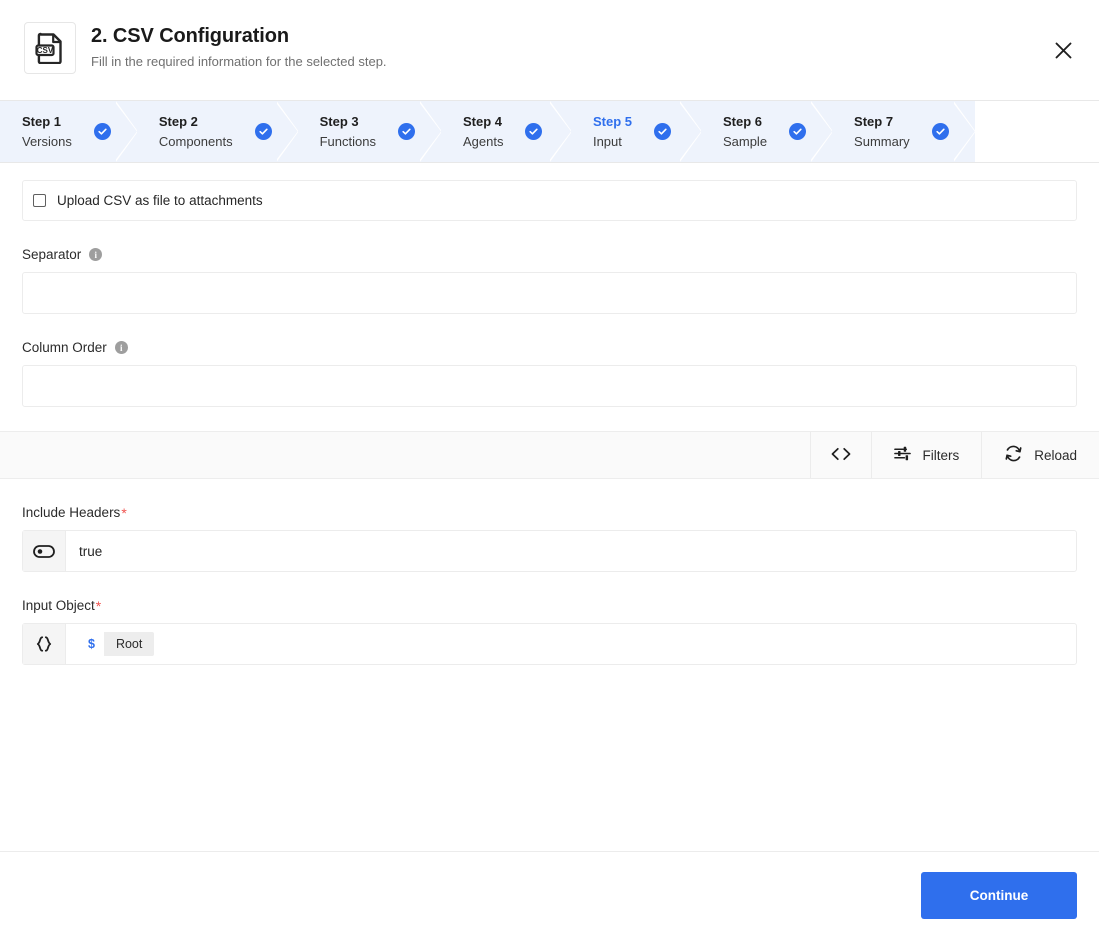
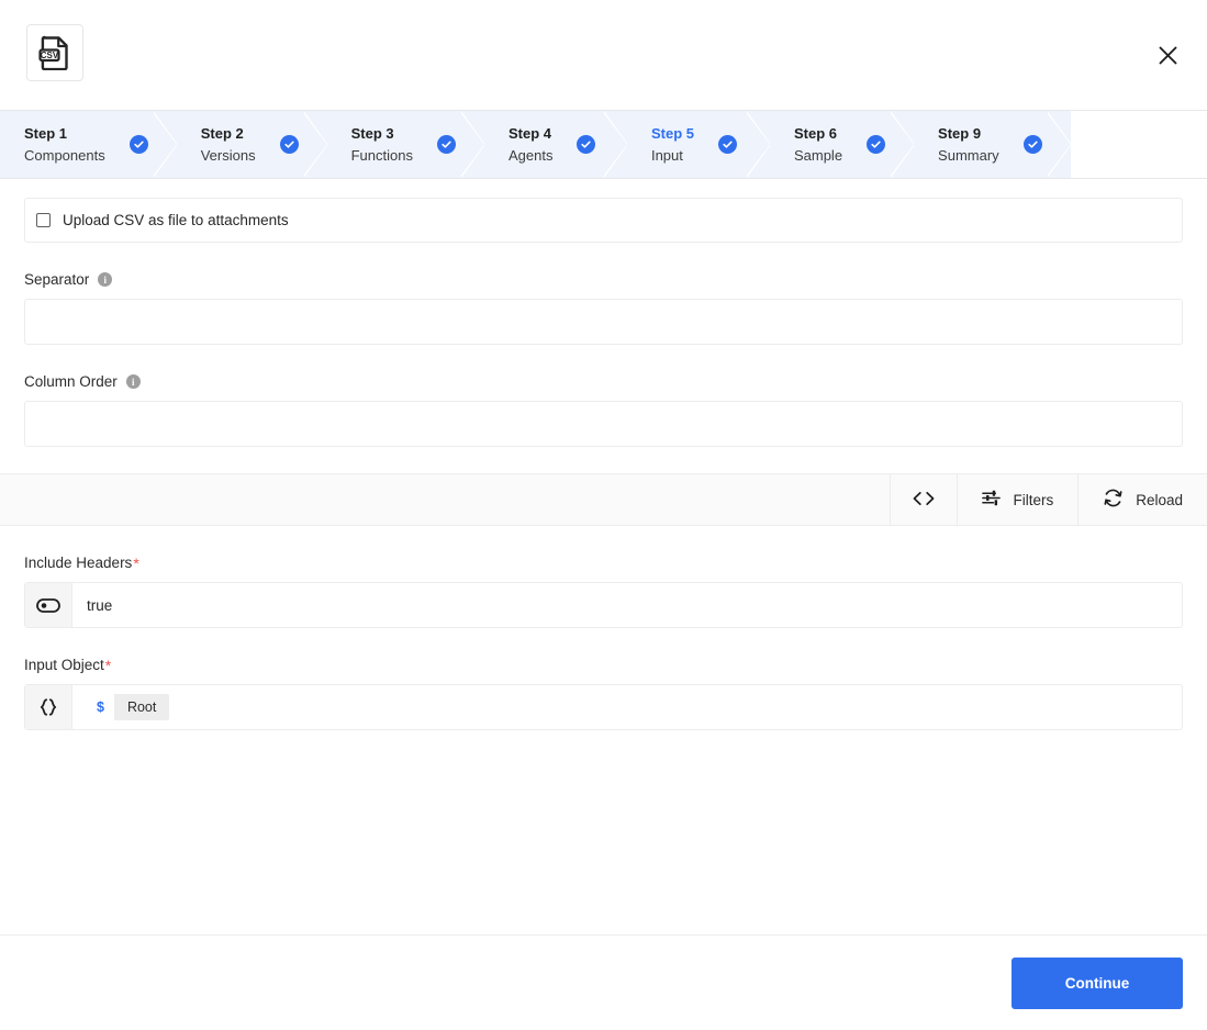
  CSV
- 2. CSV Configuration
- Fill in the required information for the selected step.
  Step 1
- Versions
+ Components
  Step 2
- Components
+ Versions
  Step 3
  Functions
  Step 4
  Agents
  Step 5
  Input
  Step 6
  Sample
- Step 7
+ Step 9
  Summary
  Upload CSV as file to attachments
  Separator
  i
  Column Order
  i
  Filters
  Reload
  Include Headers
  *
  true
  Input Object
  *
  $
  Root
  Continue
